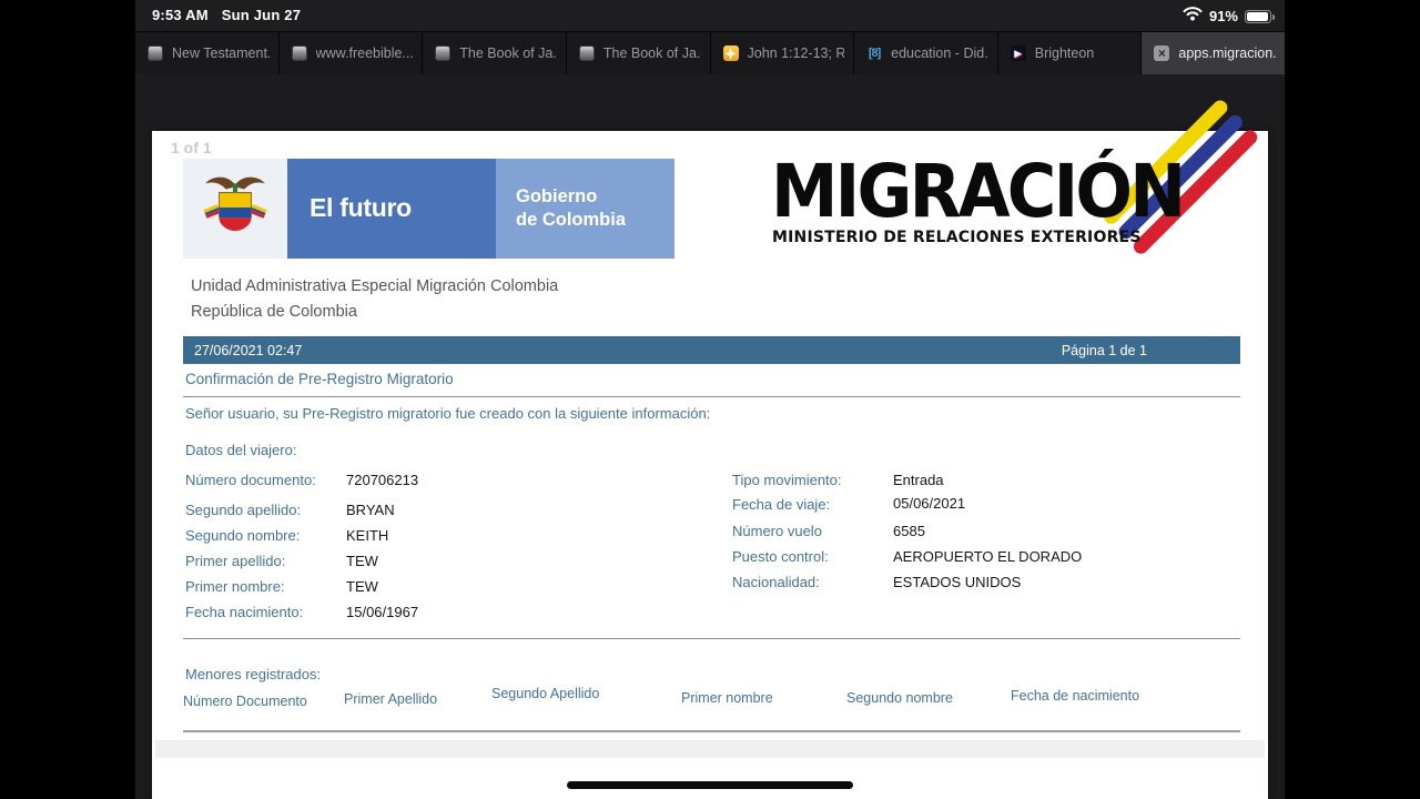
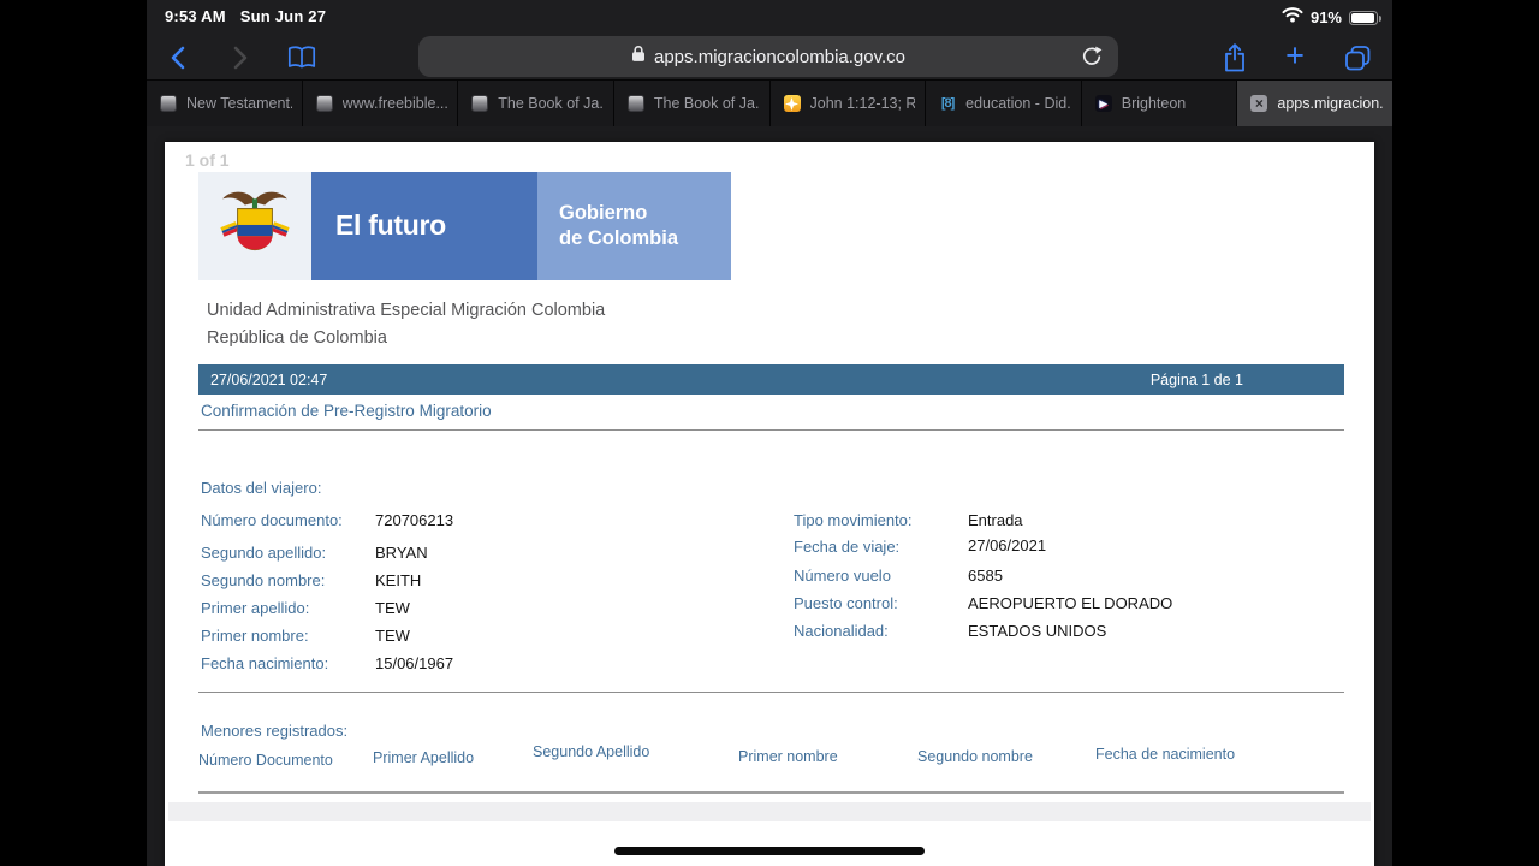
  9:53 AM Sun Jun 27
  91%
+ apps.migracioncolombia.gov.co
+ +
  New Testament
  www.freebible...
  The Book of Ja.
  The Book of Ja.
  John 1:12-13; R
  [8]
  education - Did.
  ▶
  Brighteon
  ×
  apps.migracion.
  1 of 1
  El futuro
  Gobierno
  de Colombia
- MIGRACIÓN
- MINISTERIO DE RELACIONES EXTERIORES
  Unidad Administrativa Especial Migración Colombia
  República de Colombia
  27/06/2021 02:47
  Página 1 de 1
  Confirmación de Pre-Registro Migratorio
- Señor usuario, su Pre-Registro migratorio fue creado con la siguiente información:
  Datos del viajero:
  Número documento:
  720706213
  Segundo apellido:
  BRYAN
  Segundo nombre:
  KEITH
  Primer apellido:
  TEW
  Primer nombre:
  TEW
  Fecha nacimiento:
  15/06/1967
  Tipo movimiento:
  Entrada
  Fecha de viaje:
- 05/06/2021
+ 27/06/2021
  Número vuelo
  6585
  Puesto control:
  AEROPUERTO EL DORADO
  Nacionalidad:
  ESTADOS UNIDOS
  Menores registrados:
  Número Documento
  Primer Apellido
  Segundo Apellido
  Primer nombre
  Segundo nombre
  Fecha de nacimiento
